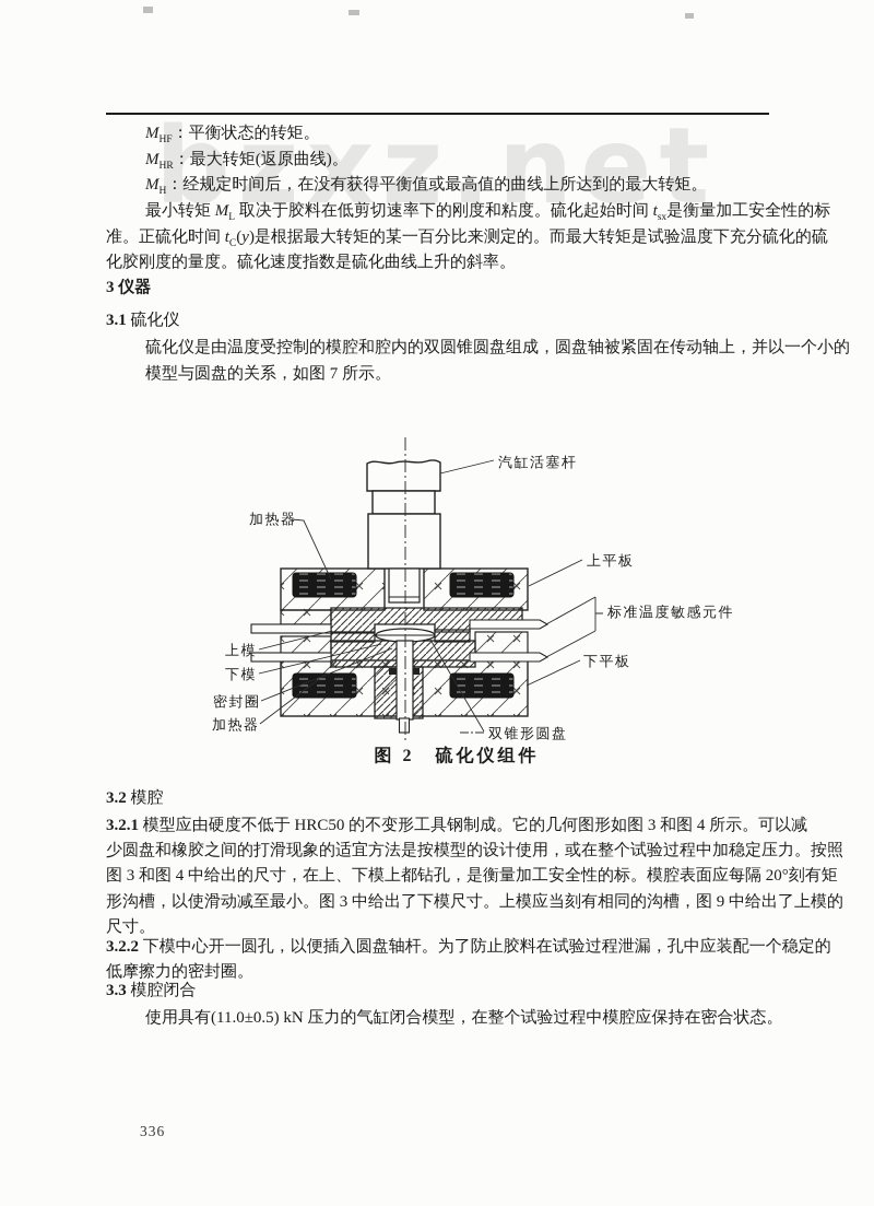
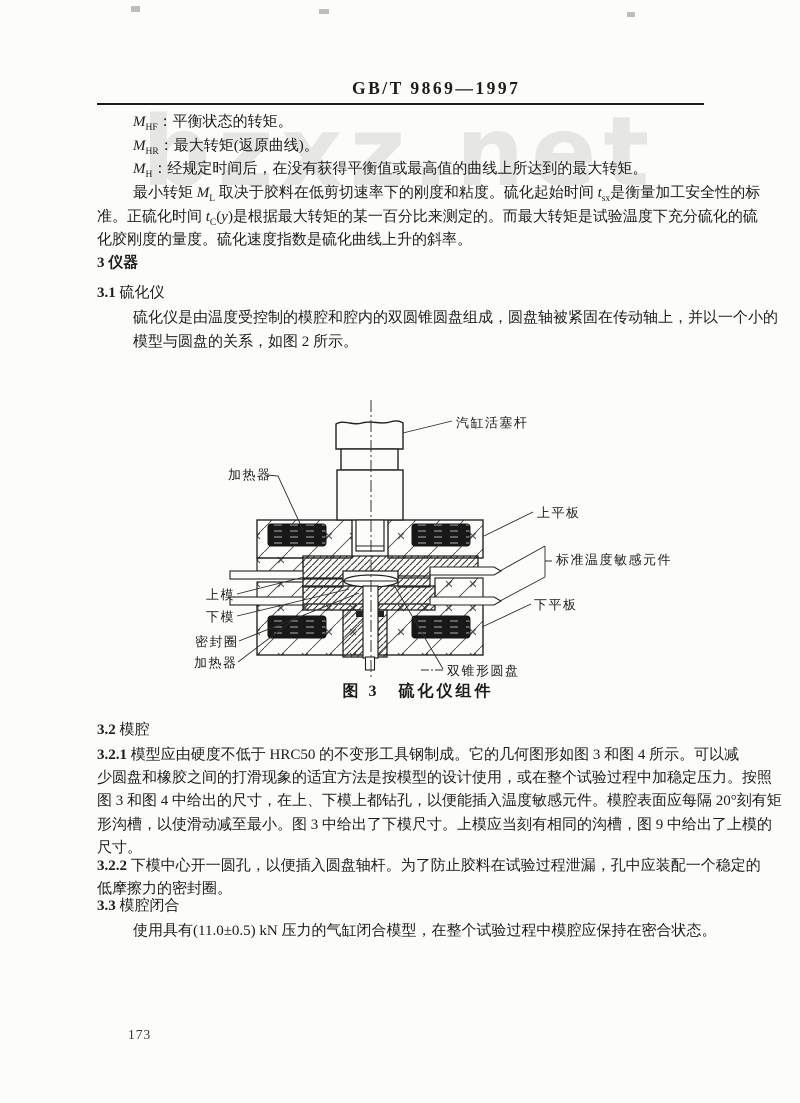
  bzxz.net
+ GB/T 9869—1997
  MHF：平衡状态的转矩。
  MHR：最大转矩(返原曲线)。
  MH：经规定时间后，在没有获得平衡值或最高值的曲线上所达到的最大转矩。
  最小转矩 ML 取决于胶料在低剪切速率下的刚度和粘度。硫化起始时间 tsx是衡量加工安全性的标
  准。正硫化时间 tC(y)是根据最大转矩的某一百分比来测定的。而最大转矩是试验温度下充分硫化的硫
  化胶刚度的量度。硫化速度指数是硫化曲线上升的斜率。
  3 仪器
  3.1 硫化仪
  硫化仪是由温度受控制的模腔和腔内的双圆锥圆盘组成，圆盘轴被紧固在传动轴上，并以一个小的
- 模型与圆盘的关系，如图 7 所示。
+ 模型与圆盘的关系，如图 2 所示。
  汽缸活塞杆
  加热器
  上平板
  标准温度敏感元件
  上模
  下模
  下平板
  密封圈
  加热器
  双锥形圆盘
- 图 2 硫化仪组件
+ 图 3 硫化仪组件
  3.2 模腔
  3.2.1 模型应由硬度不低于 HRC50 的不变形工具钢制成。它的几何图形如图 3 和图 4 所示。可以减
  少圆盘和橡胶之间的打滑现象的适宜方法是按模型的设计使用，或在整个试验过程中加稳定压力。按照
- 图 3 和图 4 中给出的尺寸，在上、下模上都钻孔，是衡量加工安全性的标。模腔表面应每隔 20°刻有矩
+ 图 3 和图 4 中给出的尺寸，在上、下模上都钻孔，以便能插入温度敏感元件。模腔表面应每隔 20°刻有矩
  形沟槽，以使滑动减至最小。图 3 中给出了下模尺寸。上模应当刻有相同的沟槽，图 9 中给出了上模的
  尺寸。
  3.2.2 下模中心开一圆孔，以便插入圆盘轴杆。为了防止胶料在试验过程泄漏，孔中应装配一个稳定的
  低摩擦力的密封圈。
  3.3 模腔闭合
  使用具有(11.0±0.5) kN 压力的气缸闭合模型，在整个试验过程中模腔应保持在密合状态。
- 336
+ 173
